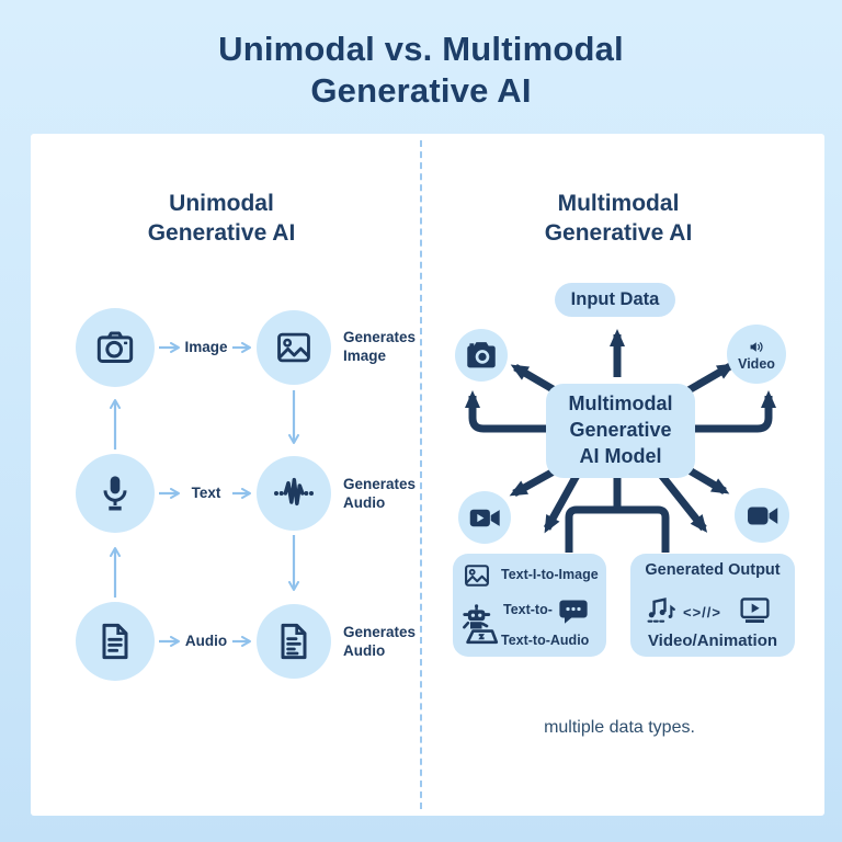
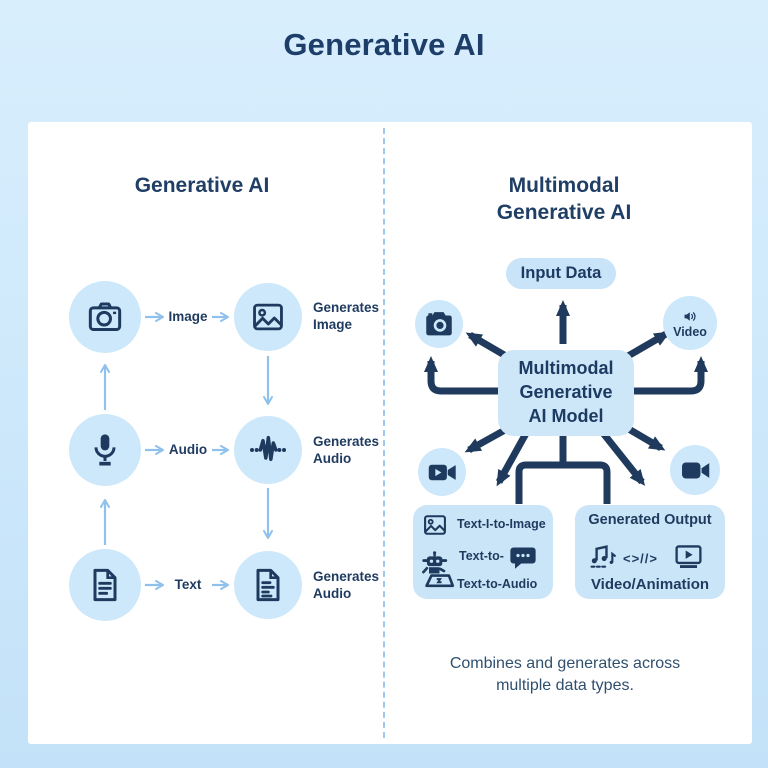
- Unimodal vs. Multimodal
  Generative AI
- Unimodal
  Generative AI
  Image
  Generates Image
- Text
+ Audio
  Generates Audio
- Audio
+ Text
  Generates Audio
  Multimodal
  Generative AI
  Input Data
  Multimodal
  Generative
  AI Model
  Video
  Text-I-to-Image
  Text-to-
  Text-to-Audio
  Generated Output
  <>//>
  Video/Animation
+ Combines and generates across
  multiple data types.
